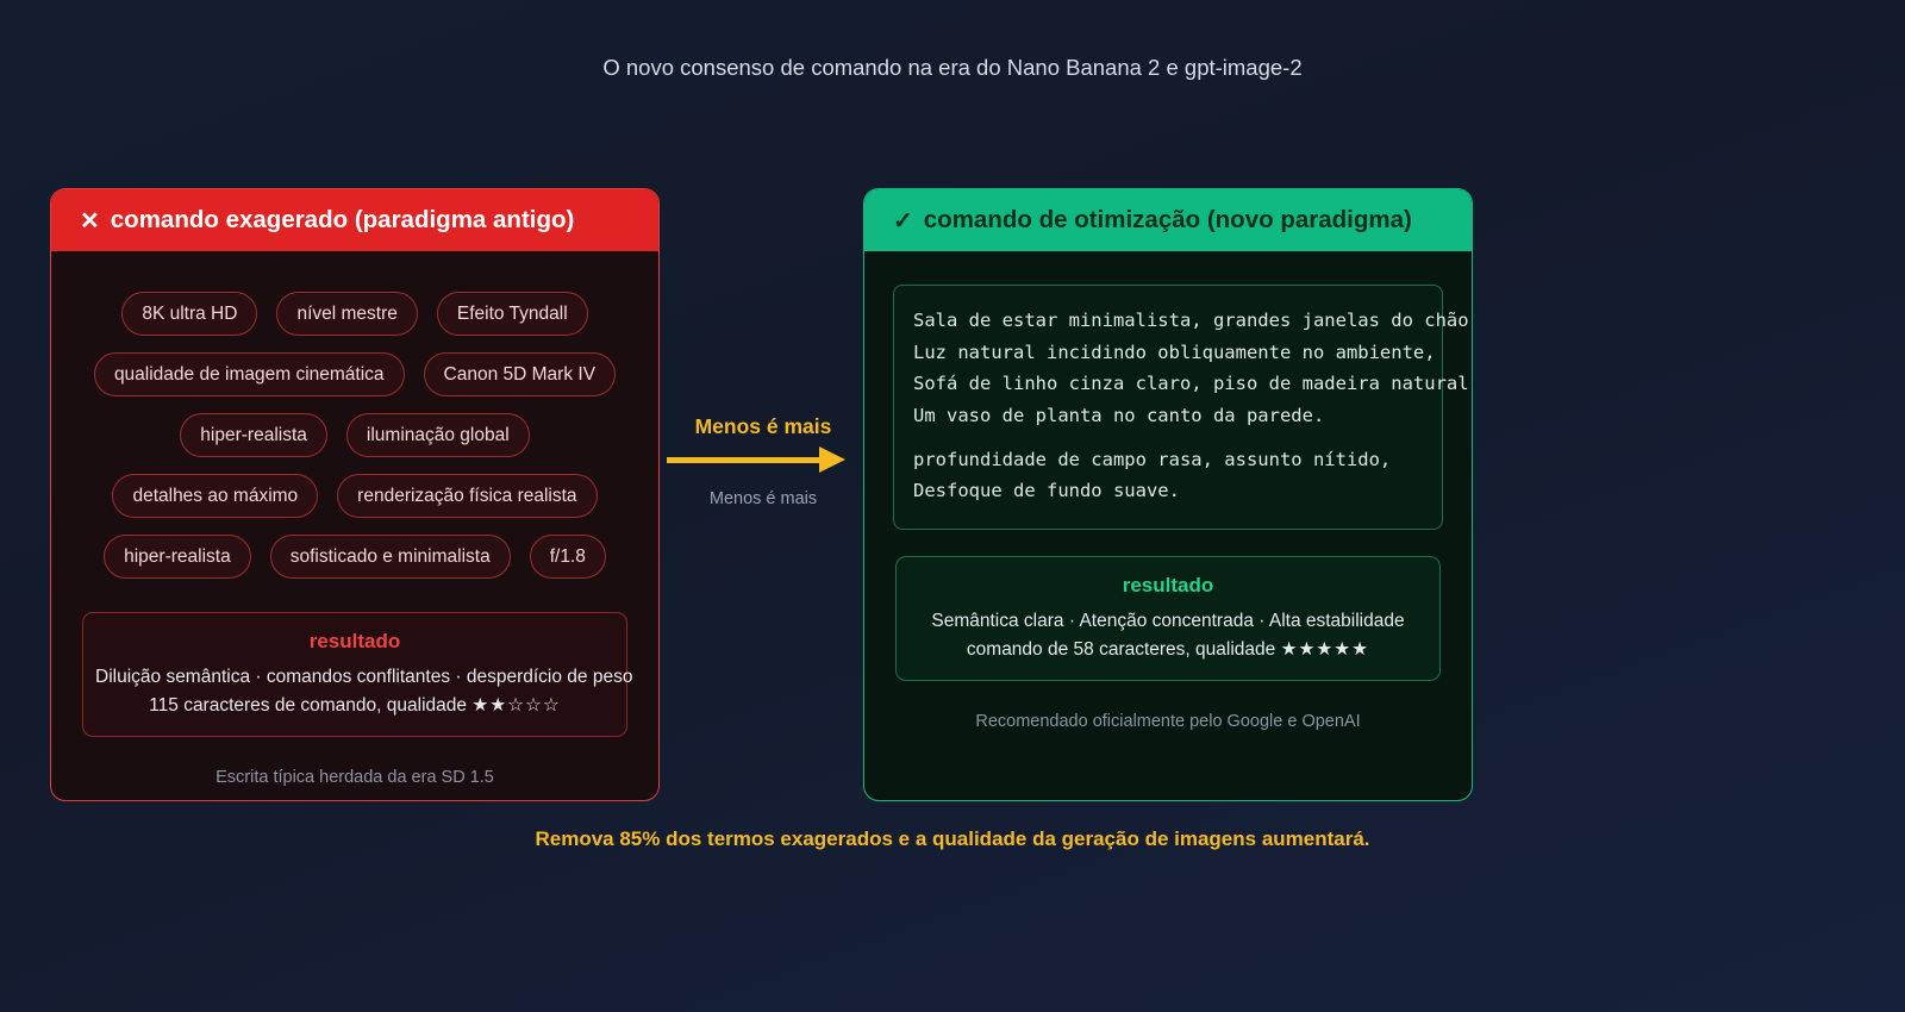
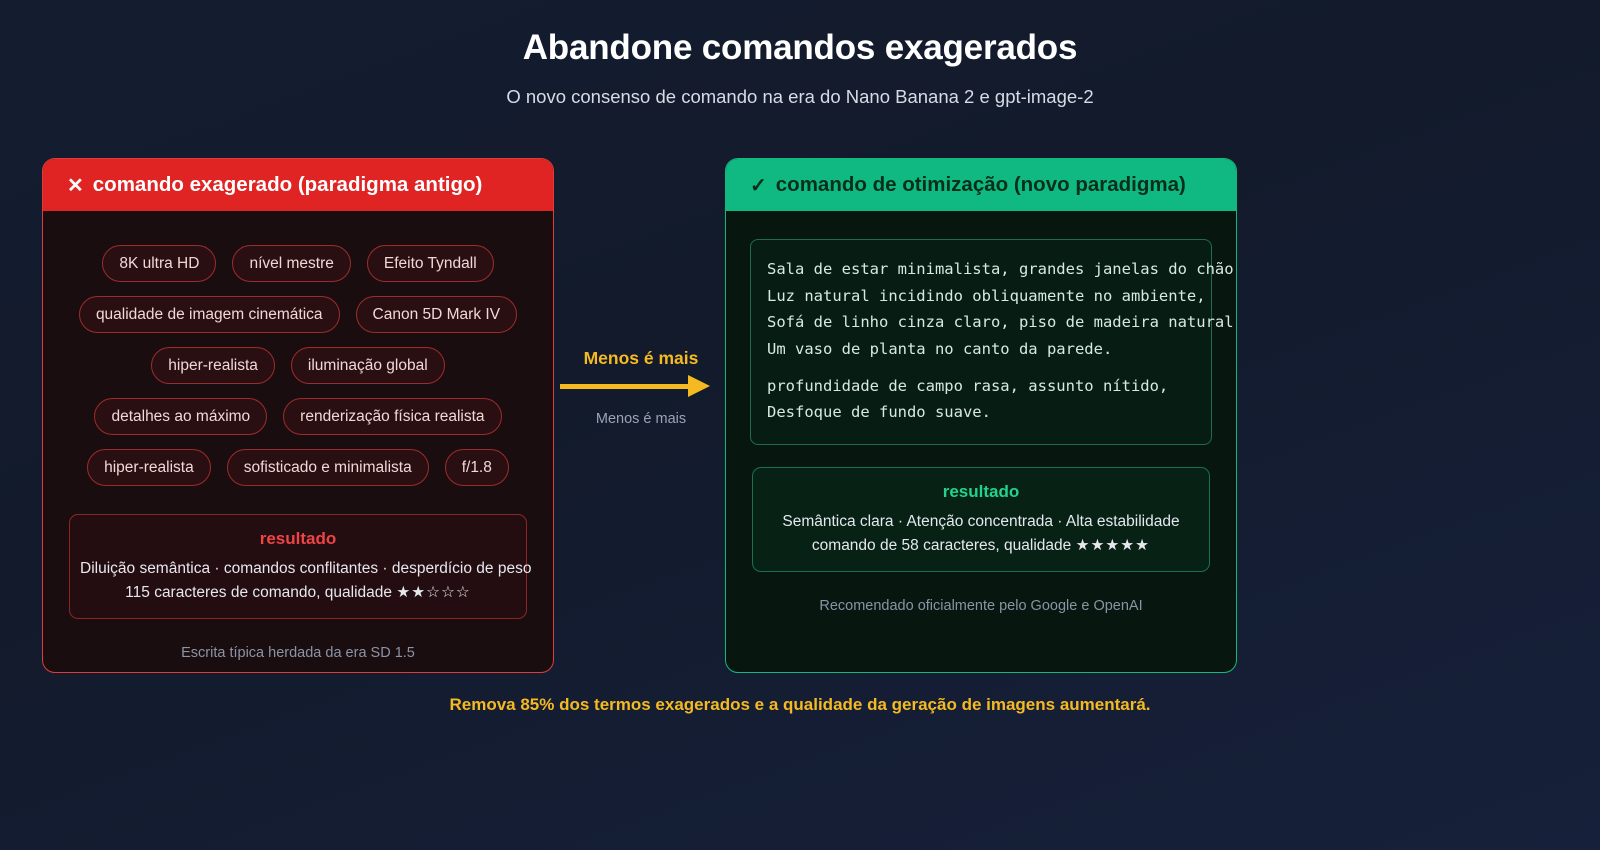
+ Abandone comandos exagerados
  O novo consenso de comando na era do Nano Banana 2 e gpt-image-2
  ✕
  comando exagerado (paradigma antigo)
  8K ultra HD
  nível mestre
  Efeito Tyndall
  qualidade de imagem cinemática
  Canon 5D Mark IV
  hiper-realista
  iluminação global
  detalhes ao máximo
  renderização física realista
  hiper-realista
  sofisticado e minimalista
  f/1.8
  resultado
  Diluição semântica · comandos conflitantes · desperdício de peso
  115 caracteres de comando, qualidade ★★☆☆☆
  Escrita típica herdada da era SD 1.5
  Menos é mais
  Menos é mais
  ✓
  comando de otimização (novo paradigma)
  Sala de estar minimalista, grandes janelas do chão
  Luz natural incidindo obliquamente no ambiente,
  Sofá de linho cinza claro, piso de madeira natural
  Um vaso de planta no canto da parede.
  profundidade de campo rasa, assunto nítido,
  Desfoque de fundo suave.
  resultado
  Semântica clara · Atenção concentrada · Alta estabilidade
  comando de 58 caracteres, qualidade ★★★★★
  Recomendado oficialmente pelo Google e OpenAI
  Remova 85% dos termos exagerados e a qualidade da geração de imagens aumentará.
